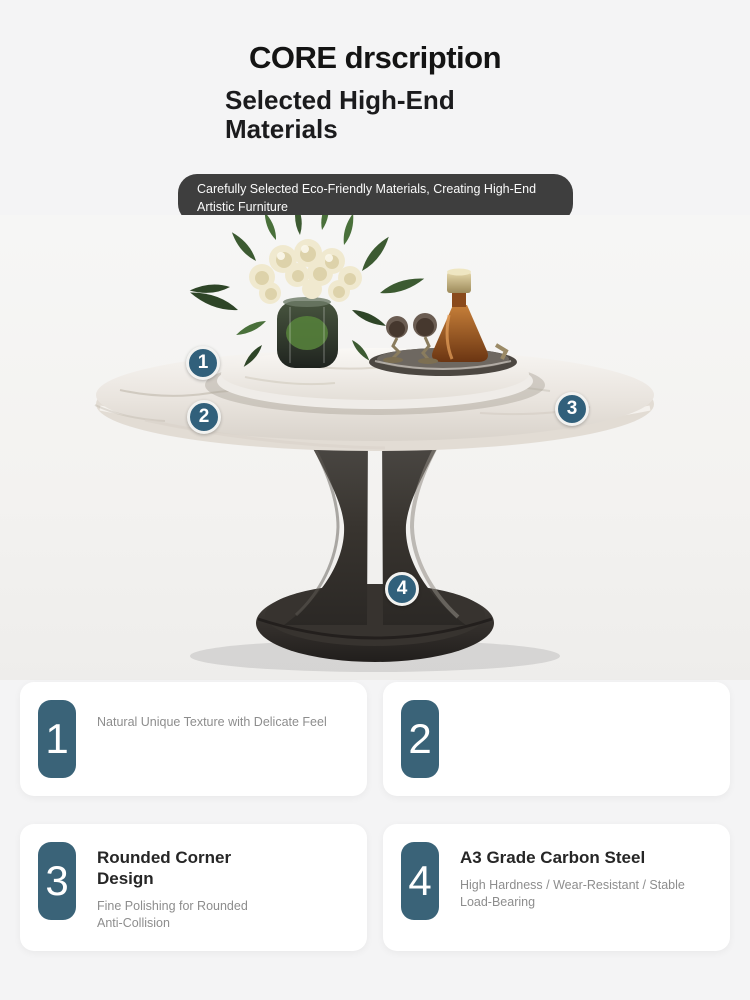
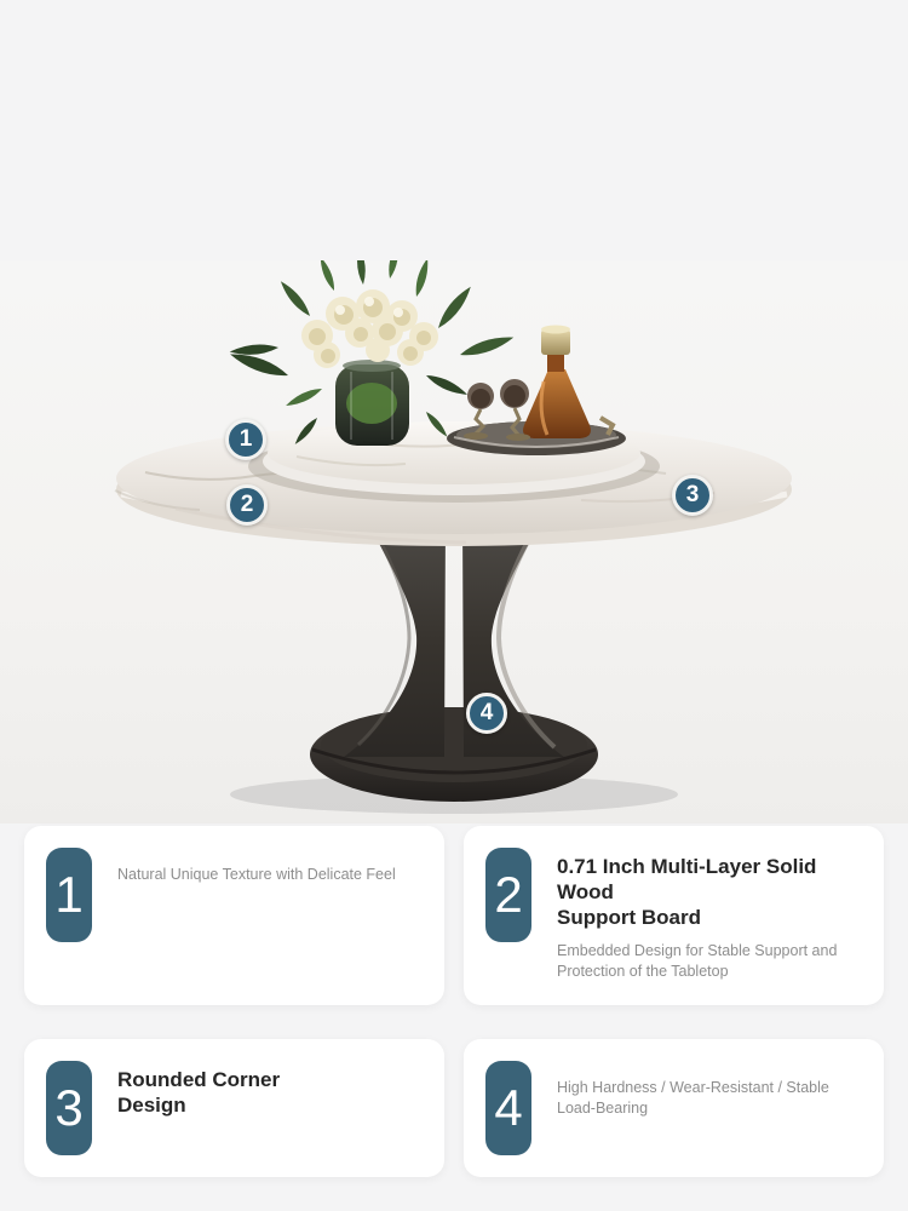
- CORE drscription
- Selected High-End
- Materials
- Carefully Selected Eco-Friendly Materials, Creating High-End
- Artistic Furniture
  1
  2
  3
  4
  1
  Natural Unique Texture with Delicate Feel
  2
+ 0.71 Inch Multi-Layer Solid Wood
+ Support Board
+ Embedded Design for Stable Support and
+ Protection of the Tabletop
  3
  Rounded Corner
  Design
- Fine Polishing for Rounded
- Anti-Collision
  4
- A3 Grade Carbon Steel
  High Hardness / Wear-Resistant / Stable
  Load-Bearing
